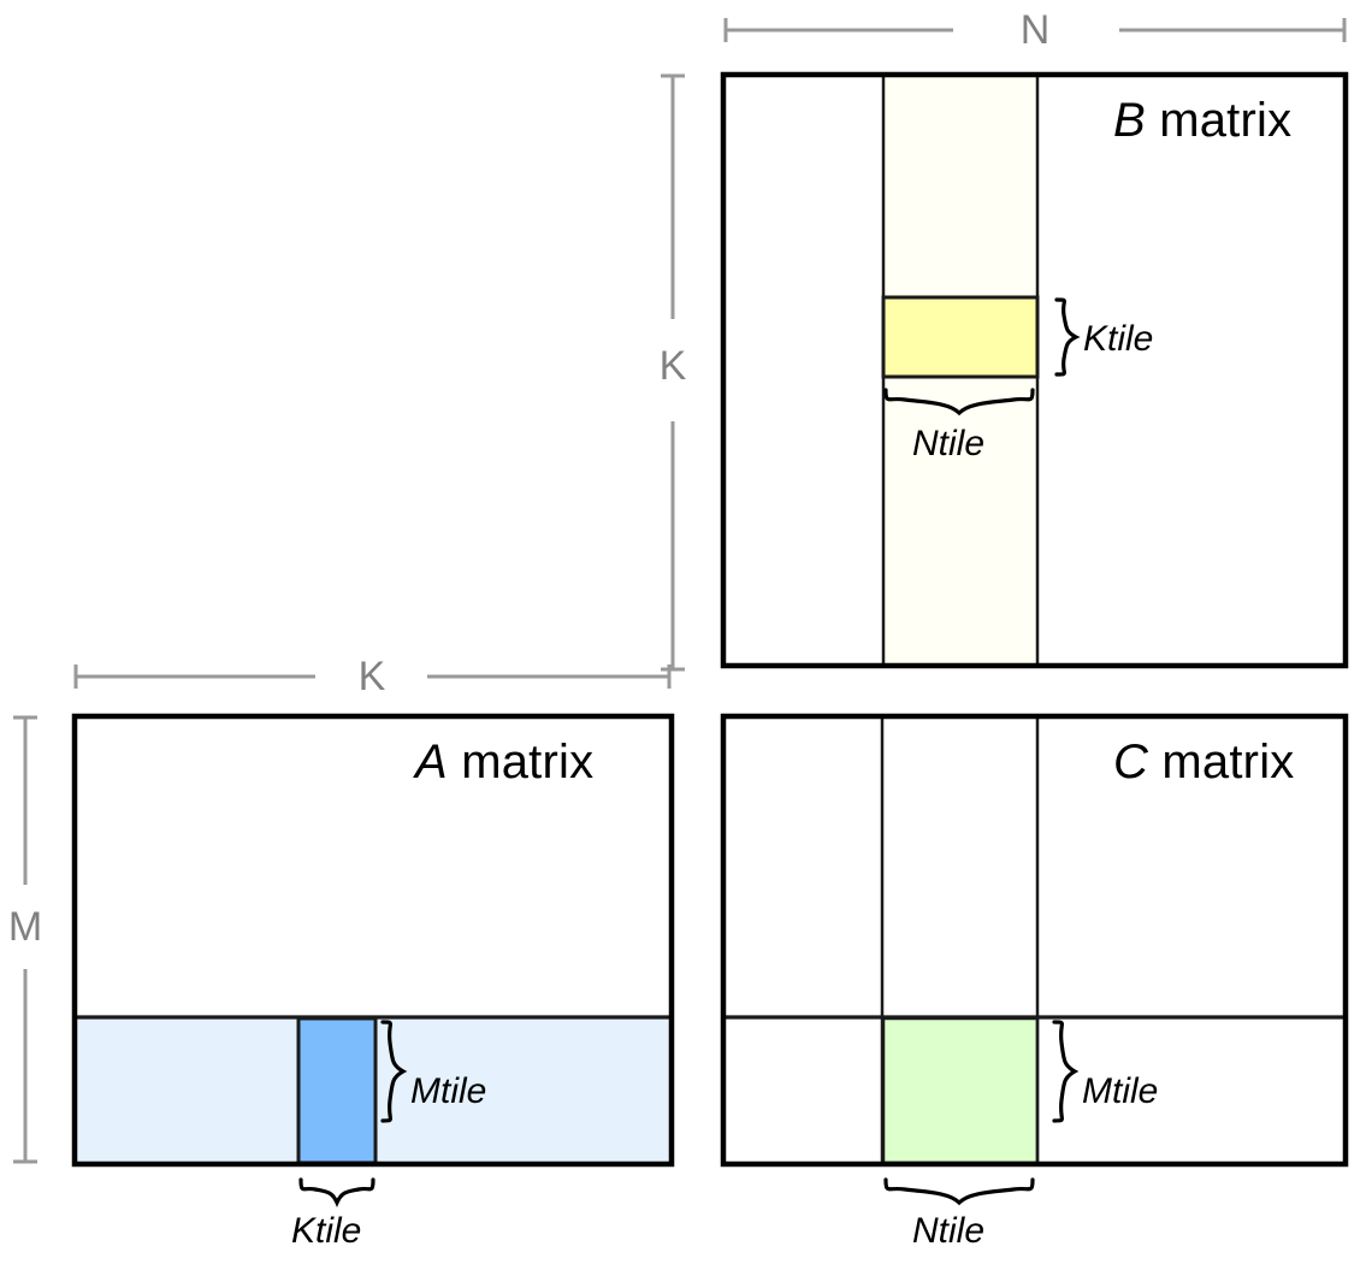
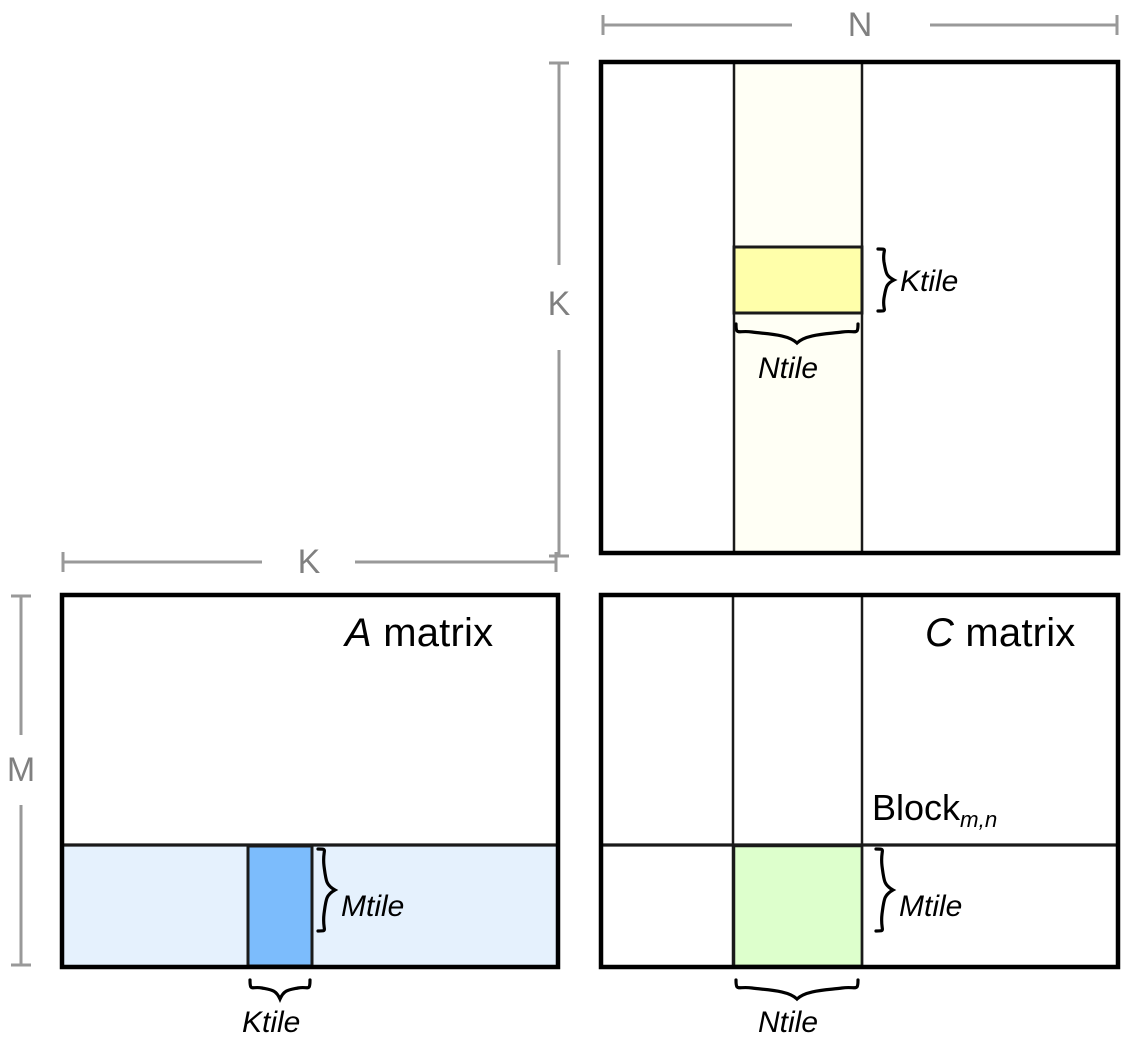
  N
  K
  K
  M
- B matrix
  A matrix
  C matrix
+ Blockm,n
  Ktile
  Ntile
  Mtile
  Ktile
  Mtile
  Ntile
